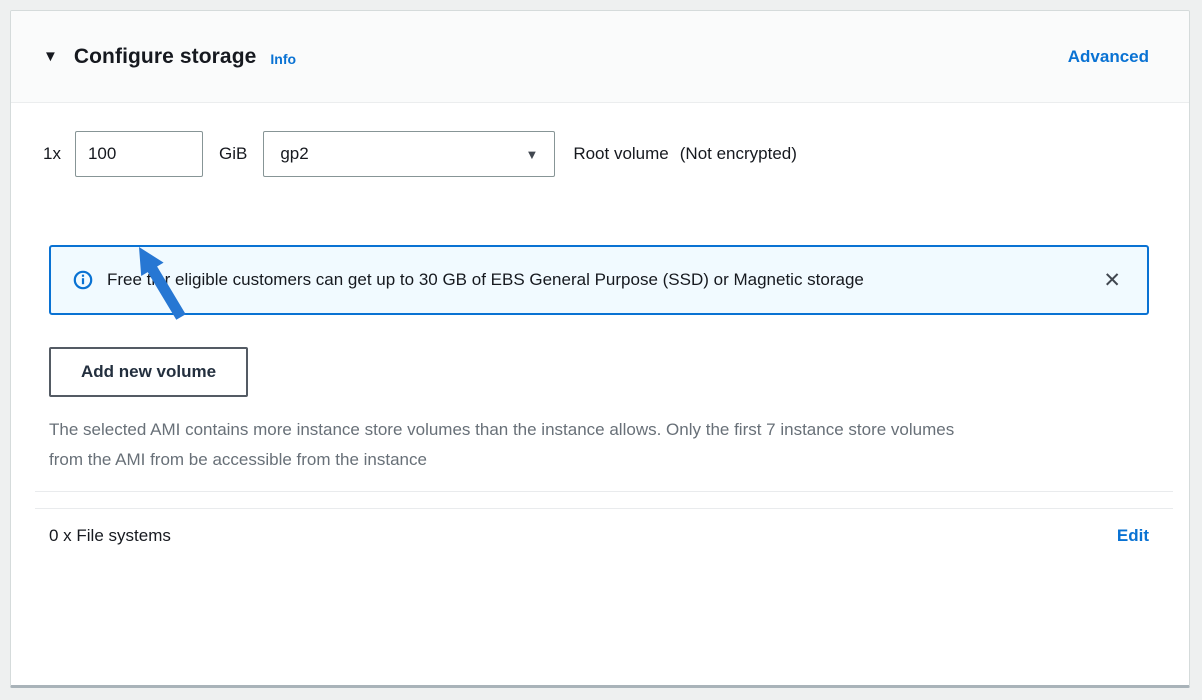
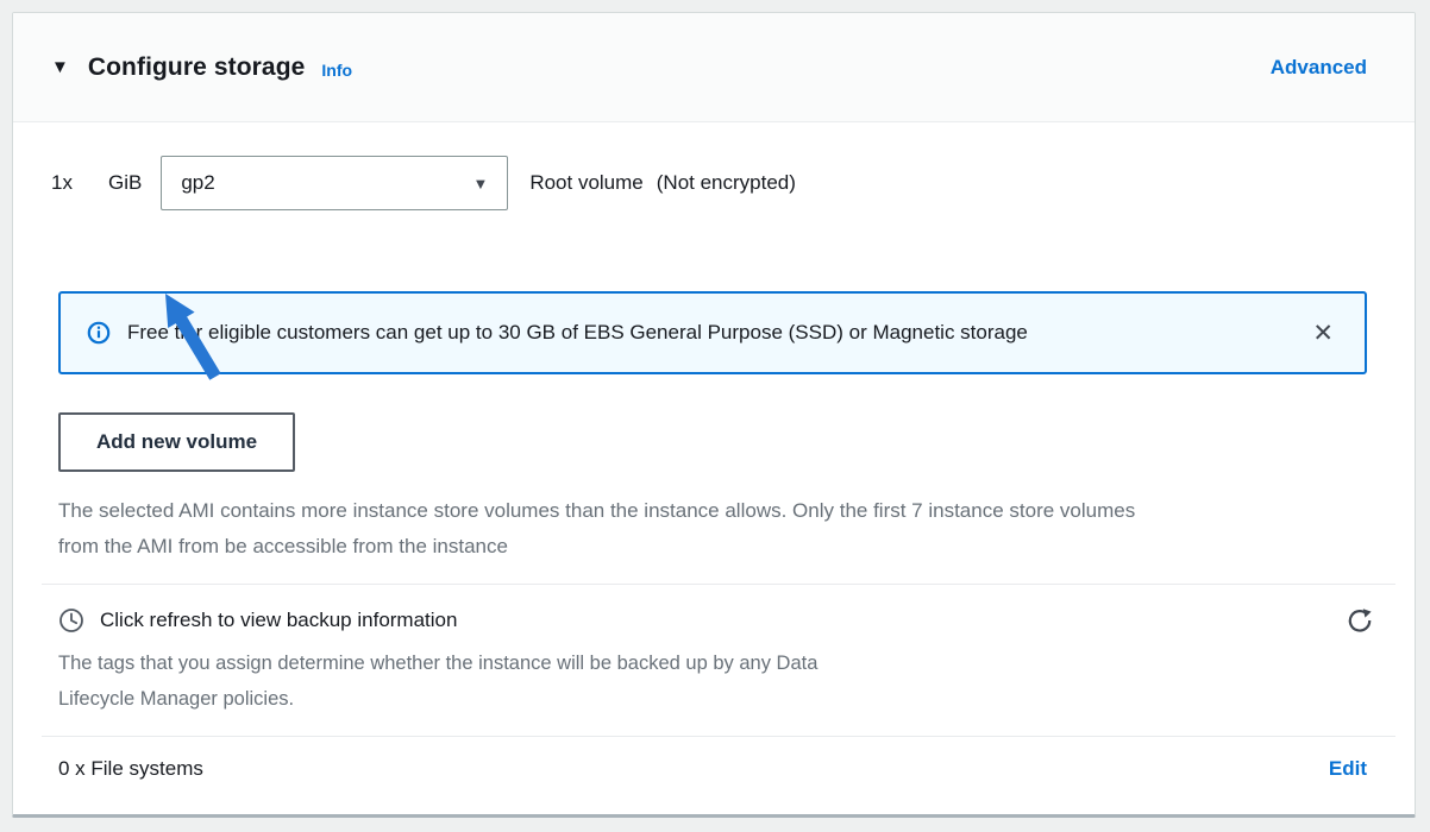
  ▼
  Configure storage
  Info
  Advanced
  1x
- 100
  GiB
  gp2
  ▼
  Root volume
  (Not encrypted)
  Free tr eligible customers can get up to 30 GB of EBS General Purpose (SSD) or Magnetic storage
  ✕
  Add new volume
  The selected AMI contains more instance store volumes than the instance allows. Only the first 7 instance store volumes
  from the AMI from be accessible from the instance
+ Click refresh to view backup information
+ The tags that you assign determine whether the instance will be backed up by any Data
+ Lifecycle Manager policies.
  0 x File systems
  Edit
